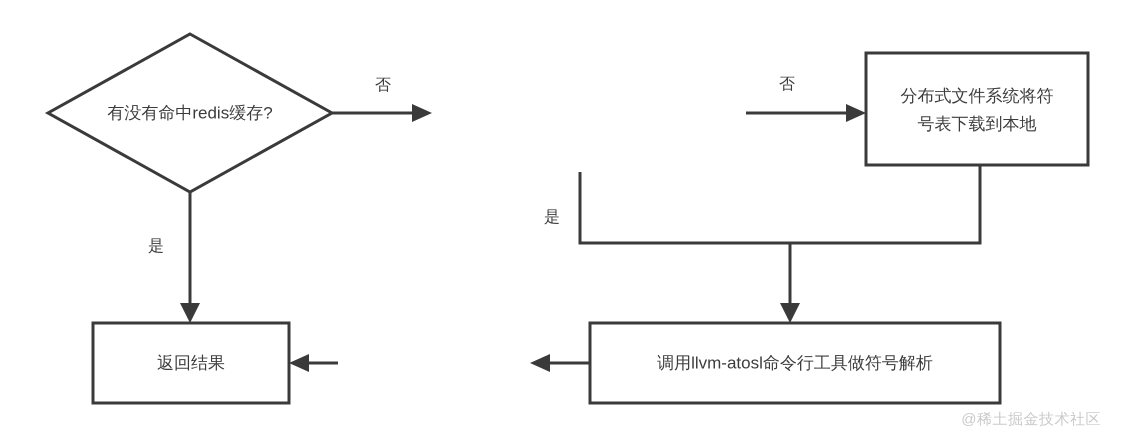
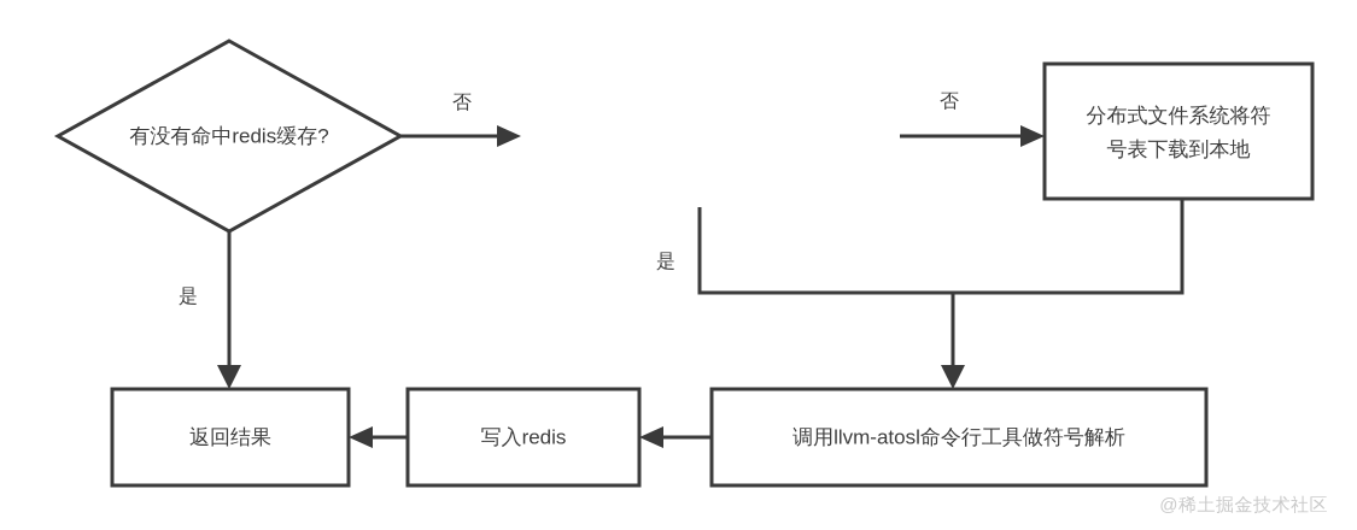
  有没有命中redis缓存?
  分布式文件系统将符
  号表下载到本地
  调用llvm-atosl命令行工具做符号解析
+ 写入redis
  返回结果
  否
  是
  否
  是
  @稀土掘金技术社区
